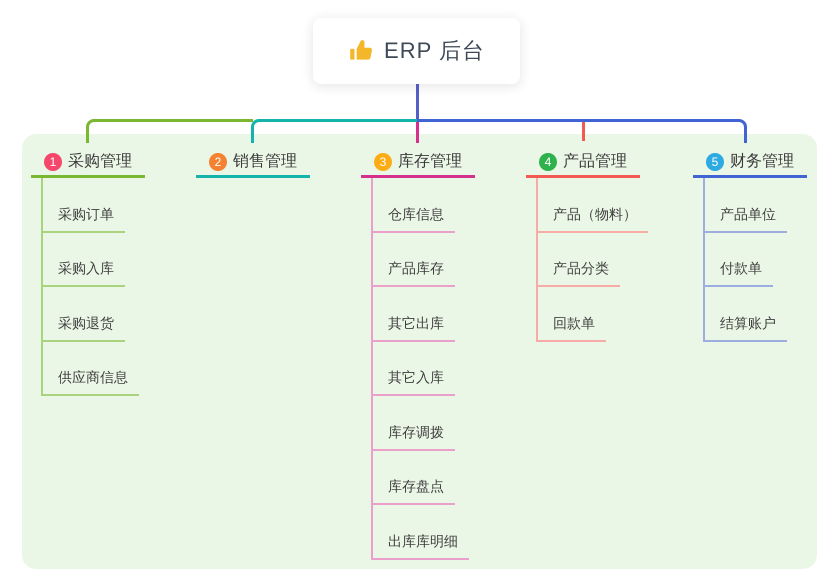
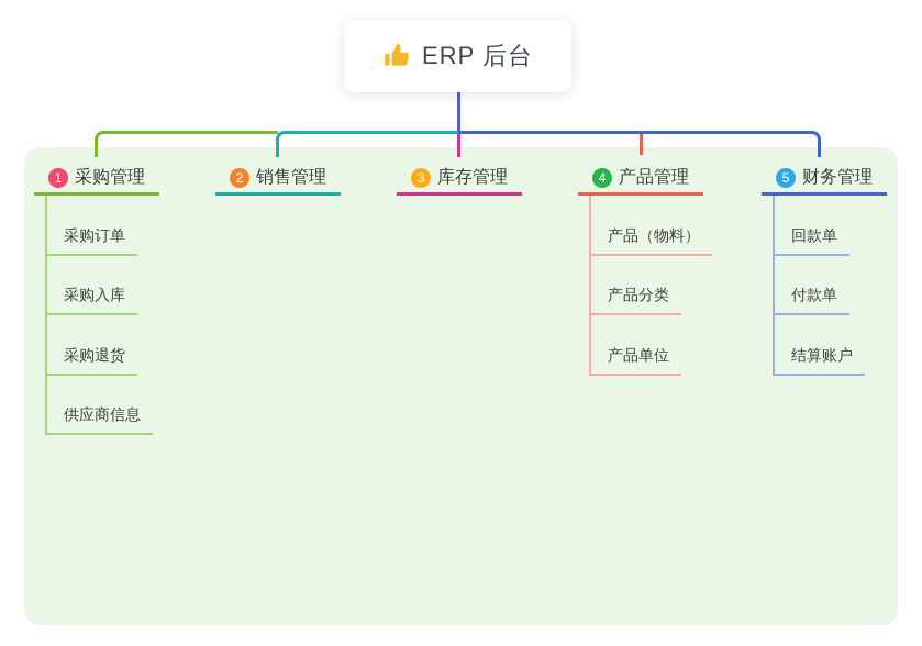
  ERP 后台
  1
  采购管理
  采购订单
  采购入库
  采购退货
  供应商信息
  2
  销售管理
  3
  库存管理
- 仓库信息
- 产品库存
- 其它出库
- 其它入库
- 库存调拨
- 库存盘点
- 出库库明细
  4
  产品管理
  产品（物料）
  产品分类
- 回款单
+ 产品单位
  5
  财务管理
- 产品单位
+ 回款单
  付款单
  结算账户
